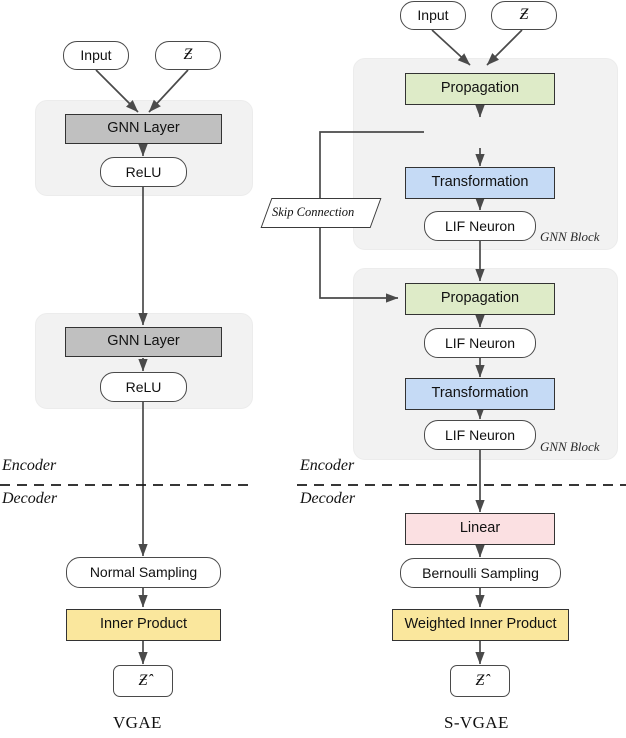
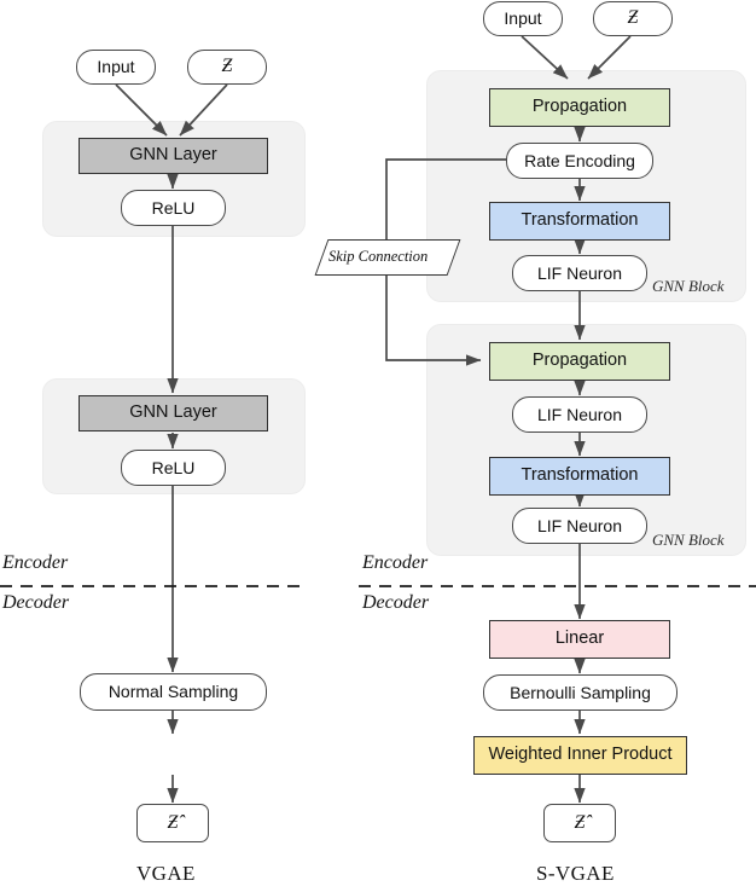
  GNN Block
  GNN Block
  Input
  Ƶ
  GNN Layer
  ReLU
  GNN Layer
  ReLU
  Normal Sampling
- Inner Product
  Ƶ̂
  Input
  Ƶ
  Propagation
+ Rate Encoding
  Transformation
  LIF Neuron
  Propagation
  LIF Neuron
  Transformation
  LIF Neuron
  Linear
  Bernoulli Sampling
  Weighted Inner Product
  Ƶ̂
  Skip Connection
  Encoder
  Decoder
  Encoder
  Decoder
  VGAE
  S-VGAE
